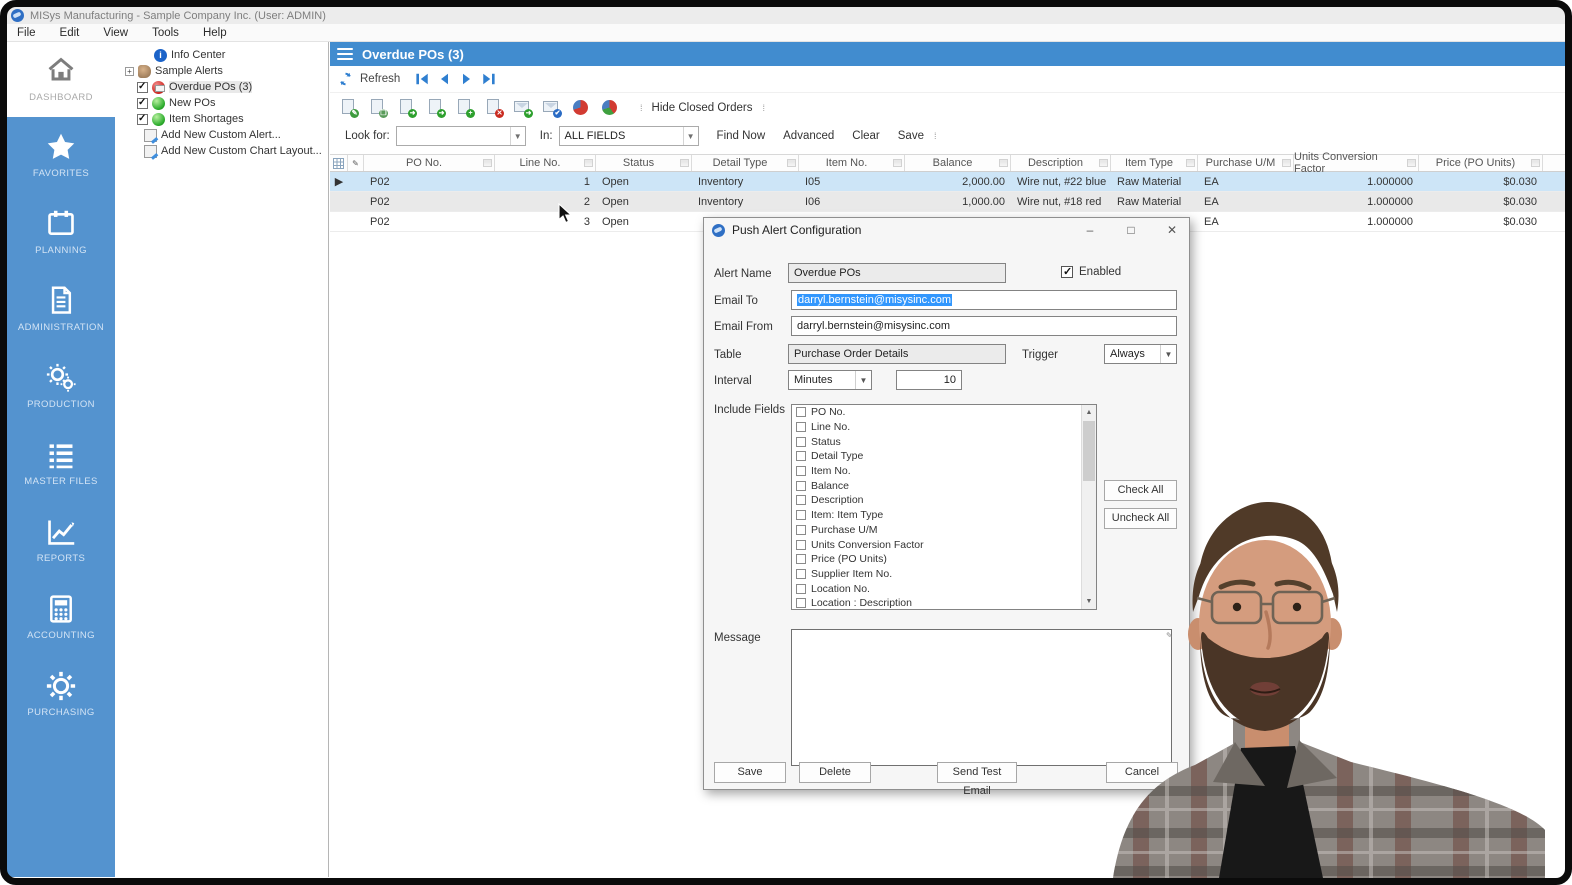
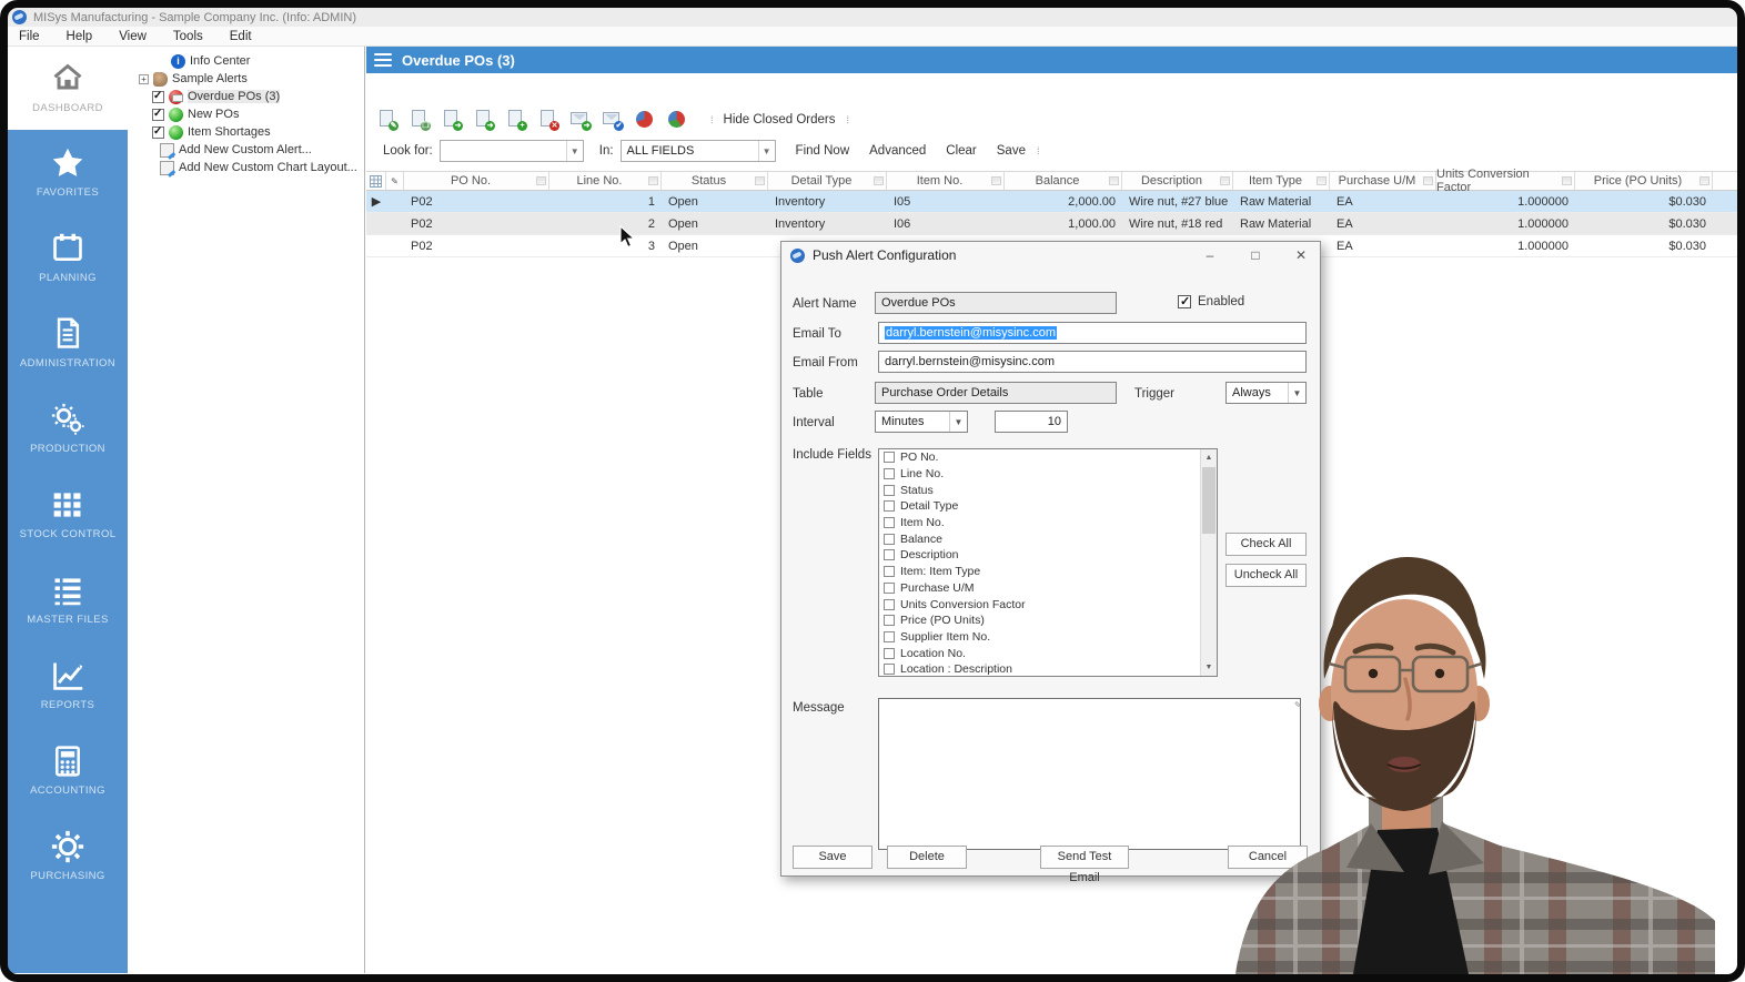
- MISys Manufacturing - Sample Company Inc. (User: ADMIN)
+ MISys Manufacturing - Sample Company Inc. (Info: ADMIN)
  File
- Edit
+ Help
  View
  Tools
- Help
+ Edit
  DASHBOARD
  FAVORITES
  PLANNING
  ADMINISTRATION
  PRODUCTION
+ STOCK CONTROL
  MASTER FILES
  REPORTS
  ACCOUNTING
  PURCHASING
  i
  Info Center
  +
  Sample Alerts
  Overdue POs (3)
  New POs
  Item Shortages
  Add New Custom Alert...
  Add New Custom Chart Layout...
  Overdue POs (3)
- Refresh
  ⁞
  Hide Closed Orders
  ⁞
  Look for:
  ▼
  In:
  ALL FIELDS
  ▼
  Find Now
  Advanced
  Clear
  Save
  ⁞
  ✎
  PO No.
  Line No.
  Status
  Detail Type
  Item No.
  Balance
  Description
  Item Type
  Purchase U/M
  Units Conversion Factor
  Price (PO Units)
  ▶
  P02
  1
  Open
  Inventory
  I05
  2,000.00
- Wire nut, #22 blue
+ Wire nut, #27 blue
  Raw Material
  EA
  1.000000
  $0.030
  P02
  2
  Open
  Inventory
  I06
  1,000.00
  Wire nut, #18 red
  Raw Material
  EA
  1.000000
  $0.030
  P02
  3
  Open
  EA
  1.000000
  $0.030
  Push Alert Configuration
  –
  □
  ✕
  Alert Name
  Overdue POs
  Enabled
  Email To
  darryl.bernstein@misysinc.com
  Email From
  darryl.bernstein@misysinc.com
  Table
  Purchase Order Details
  Trigger
  Always
  ▼
  Interval
  Minutes
  ▼
  10
  Include Fields
  PO No.
  Line No.
  Status
  Detail Type
  Item No.
  Balance
  Description
  Item: Item Type
  Purchase U/M
  Units Conversion Factor
  Price (PO Units)
  Supplier Item No.
  Location No.
  Location : Description
  Check All
  Uncheck All
  Message
  ✎
  Save
  Delete
  Send Test Email
  Cancel
